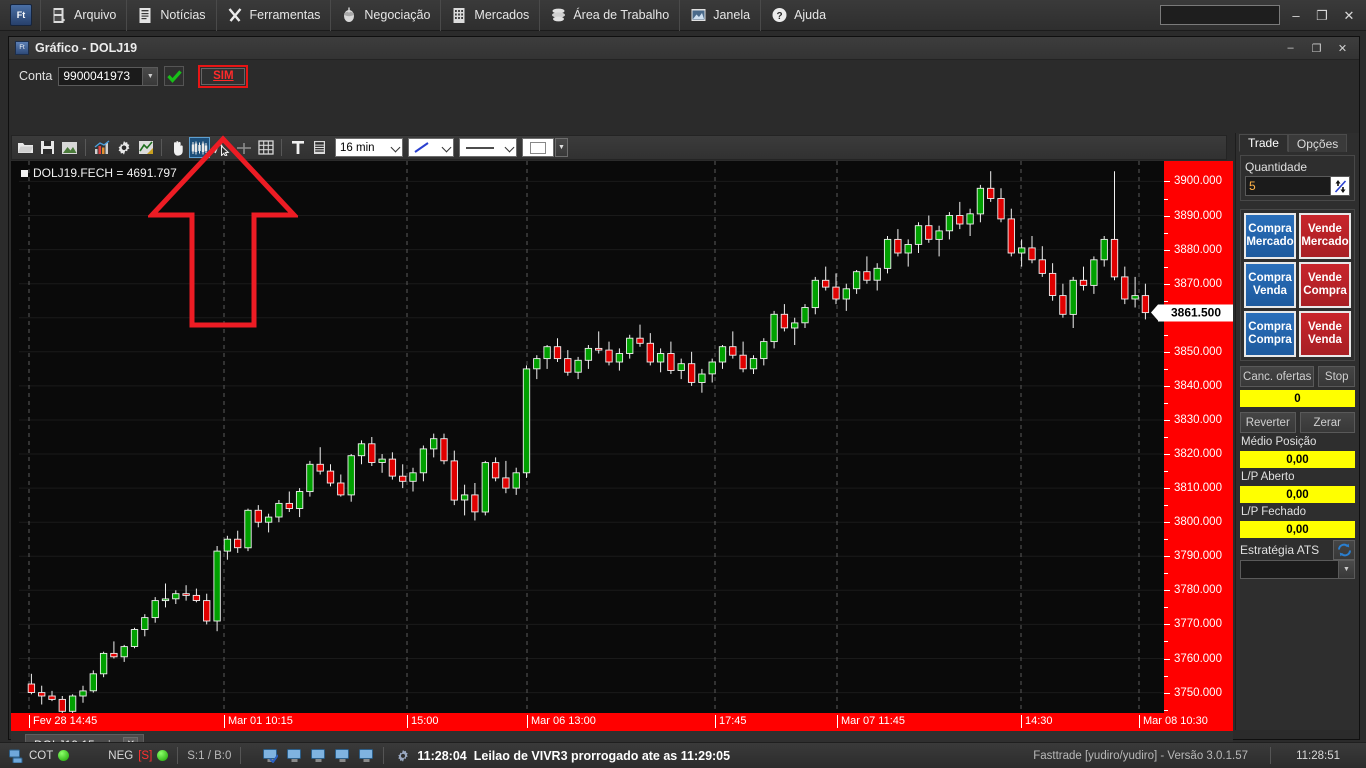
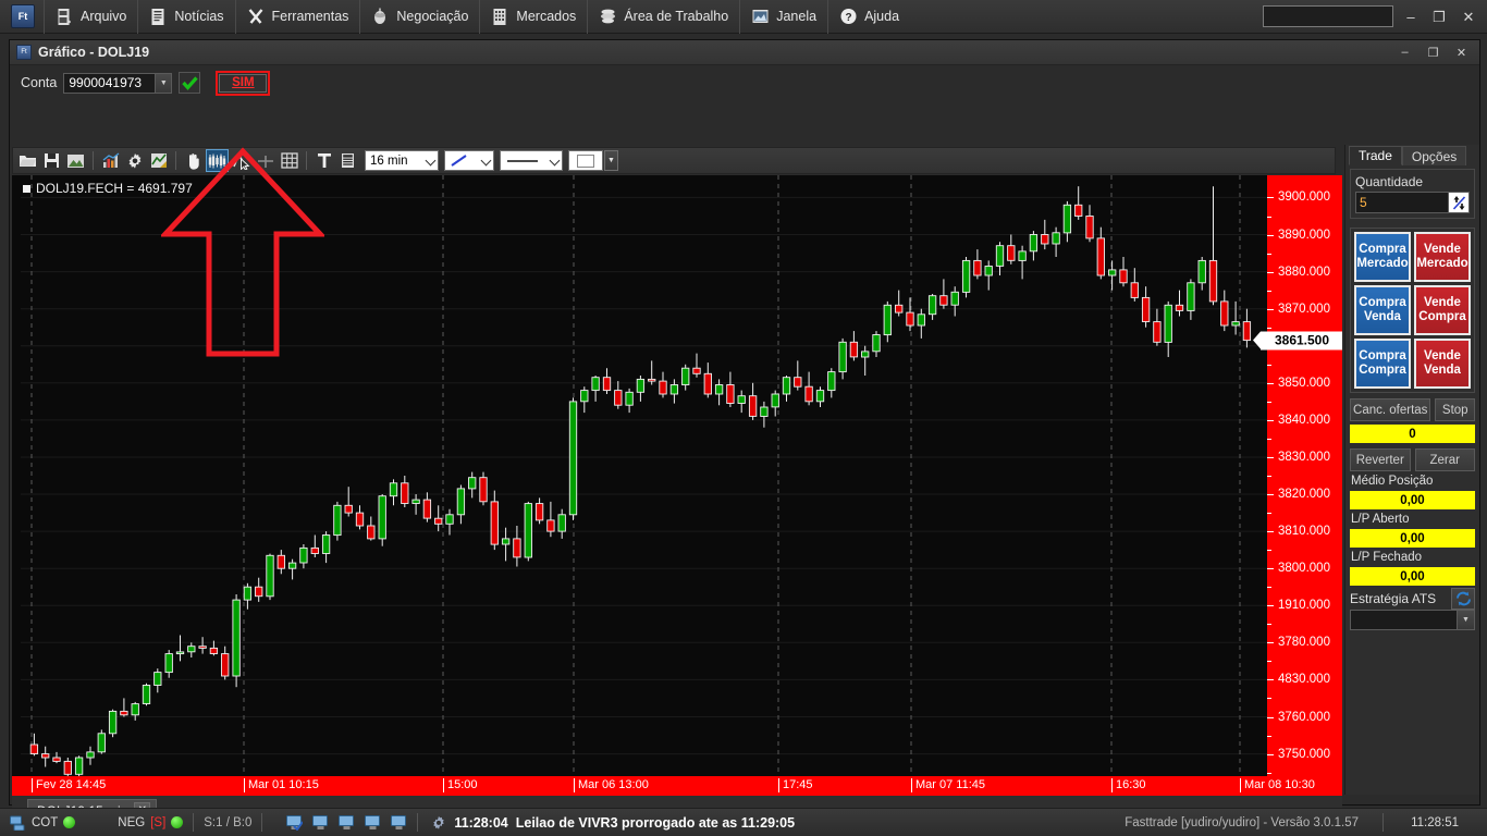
  Ft
  Arquivo
  Notícias
  Ferramentas
  Negociação
  Mercados
  Área de Trabalho
  Janela
  ?
  Ajuda
  –
  ❐
  ✕
  Gráfico - DOLJ19
  –
  ❐
  ✕
  Conta
  9900041973
  SIM
  16 min
  DOLJ19.FECH = 4691.797
  3900.000
  3890.000
  3880.000
  3870.000
  3850.000
  3840.000
  3830.000
  3820.000
  3810.000
  3800.000
- 3790.000
+ 1910.000
  3780.000
- 3770.000
+ 4830.000
  3760.000
  3750.000
  3861.500
  Fev 28 14:45
  Mar 01 10:15
  15:00
  Mar 06 13:00
  17:45
  Mar 07 11:45
- 14:30
+ 16:30
  Mar 08 10:30
  Trade
  Opções
  Quantidade
  5
  Compra
  Mercado
  Vende
  Mercado
  Compra
  Venda
  Vende
  Compra
  Compra
  Compra
  Vende
  Venda
  Canc. ofertas
  Stop
  0
  Reverter
  Zerar
  Médio Posição
  0,00
  L/P Aberto
  0,00
  L/P Fechado
  0,00
  Estratégia ATS
  COT
  NEG
  [S]
  S:1 / B:0
  11:28:04
  Leilao de VIVR3 prorrogado ate as 11:29:05
  Fasttrade [yudiro/yudiro] - Versão 3.0.1.57
  11:28:51
